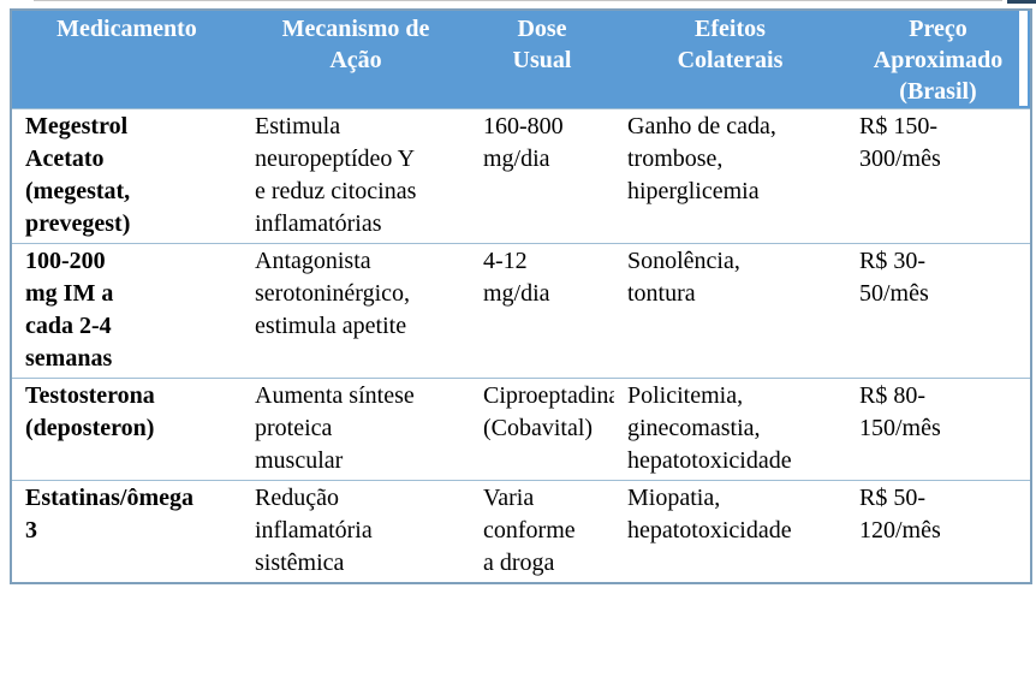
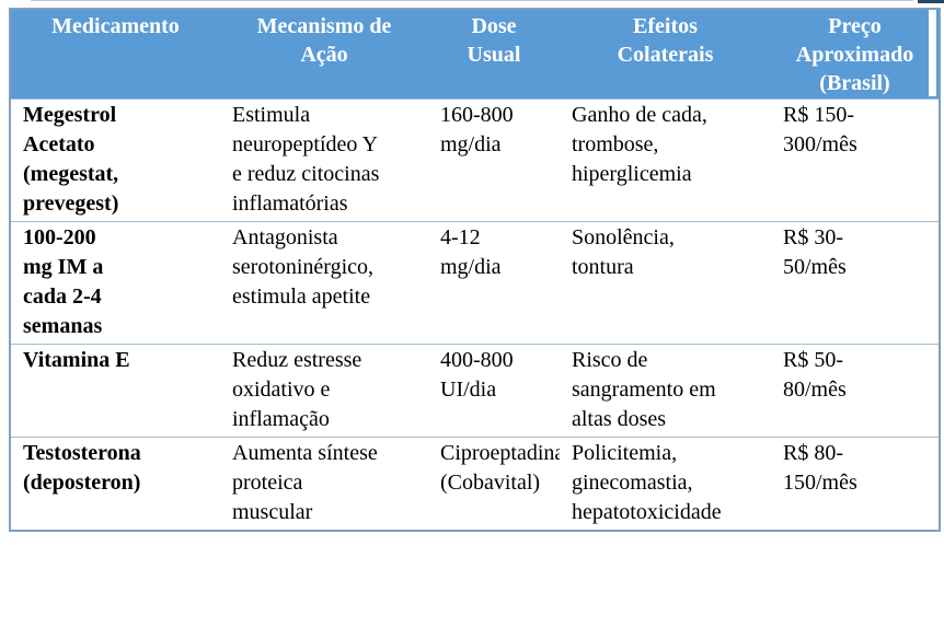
  Medicamento	Mecanismo de Ação	Dose Usual	Efeitos Colaterais	Preço Aproximado (Brasil)
  Megestrol Acetato (megestat, prevegest)	Estimula neuropeptídeo Y e reduz citocinas inflamatórias	160-800 mg/dia	Ganho de cada, trombose, hiperglicemia	R$ 150- 300/mês
  100-200 mg IM a cada 2-4 semanas	Antagonista serotoninérgico, estimula apetite	4-12 mg/dia	Sonolência, tontura	R$ 30- 50/mês
+ Vitamina E	Reduz estresse oxidativo e inflamação	400-800 UI/dia	Risco de sangramento em altas doses	R$ 50- 80/mês
  Testosterona (deposteron)	Aumenta síntese proteica muscular	Ciproeptadina (Cobavital)	Policitemia, ginecomastia, hepatotoxicidade	R$ 80- 150/mês
- Estatinas/ômega 3	Redução inflamatória sistêmica	Varia conforme a droga	Miopatia, hepatotoxicidade	R$ 50- 120/mês
